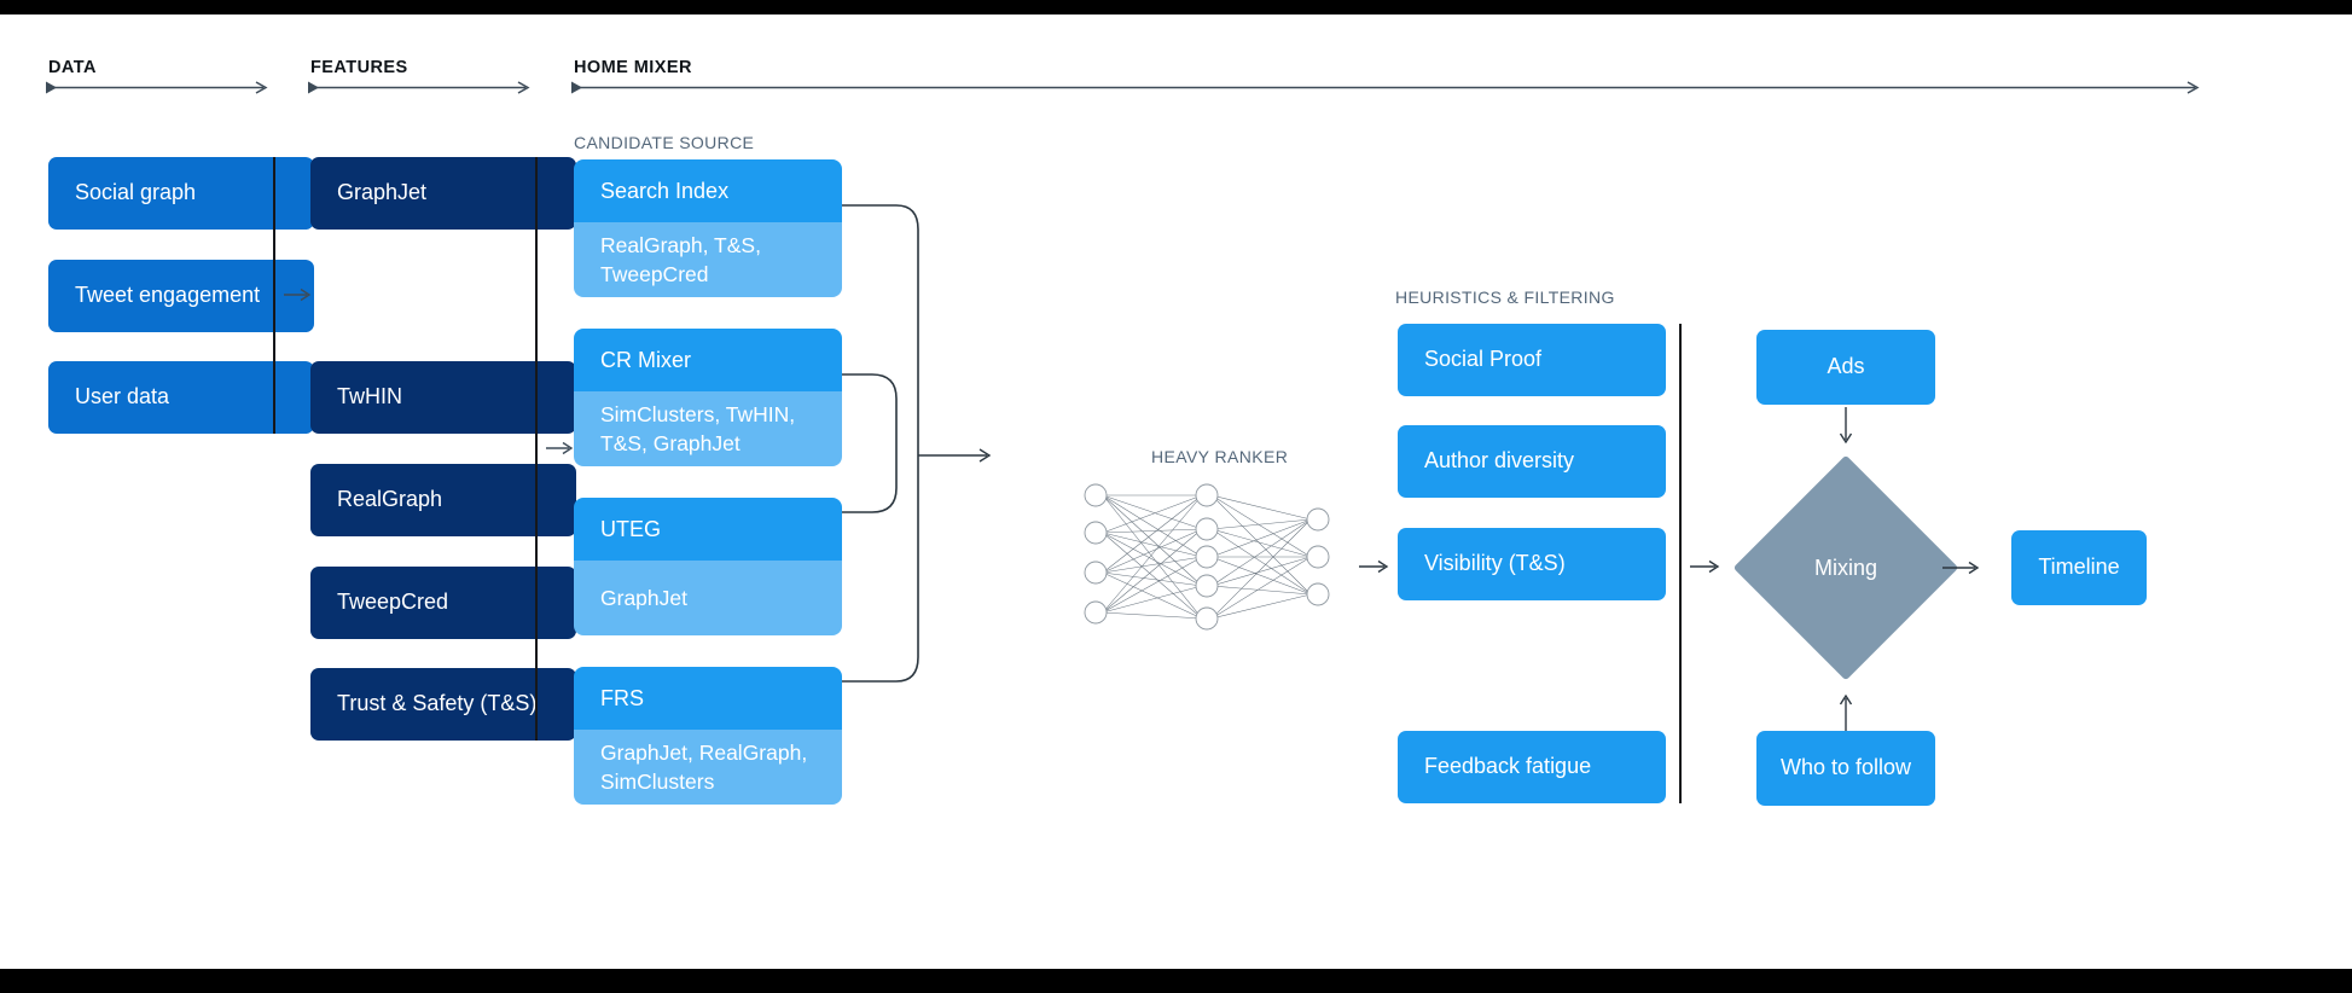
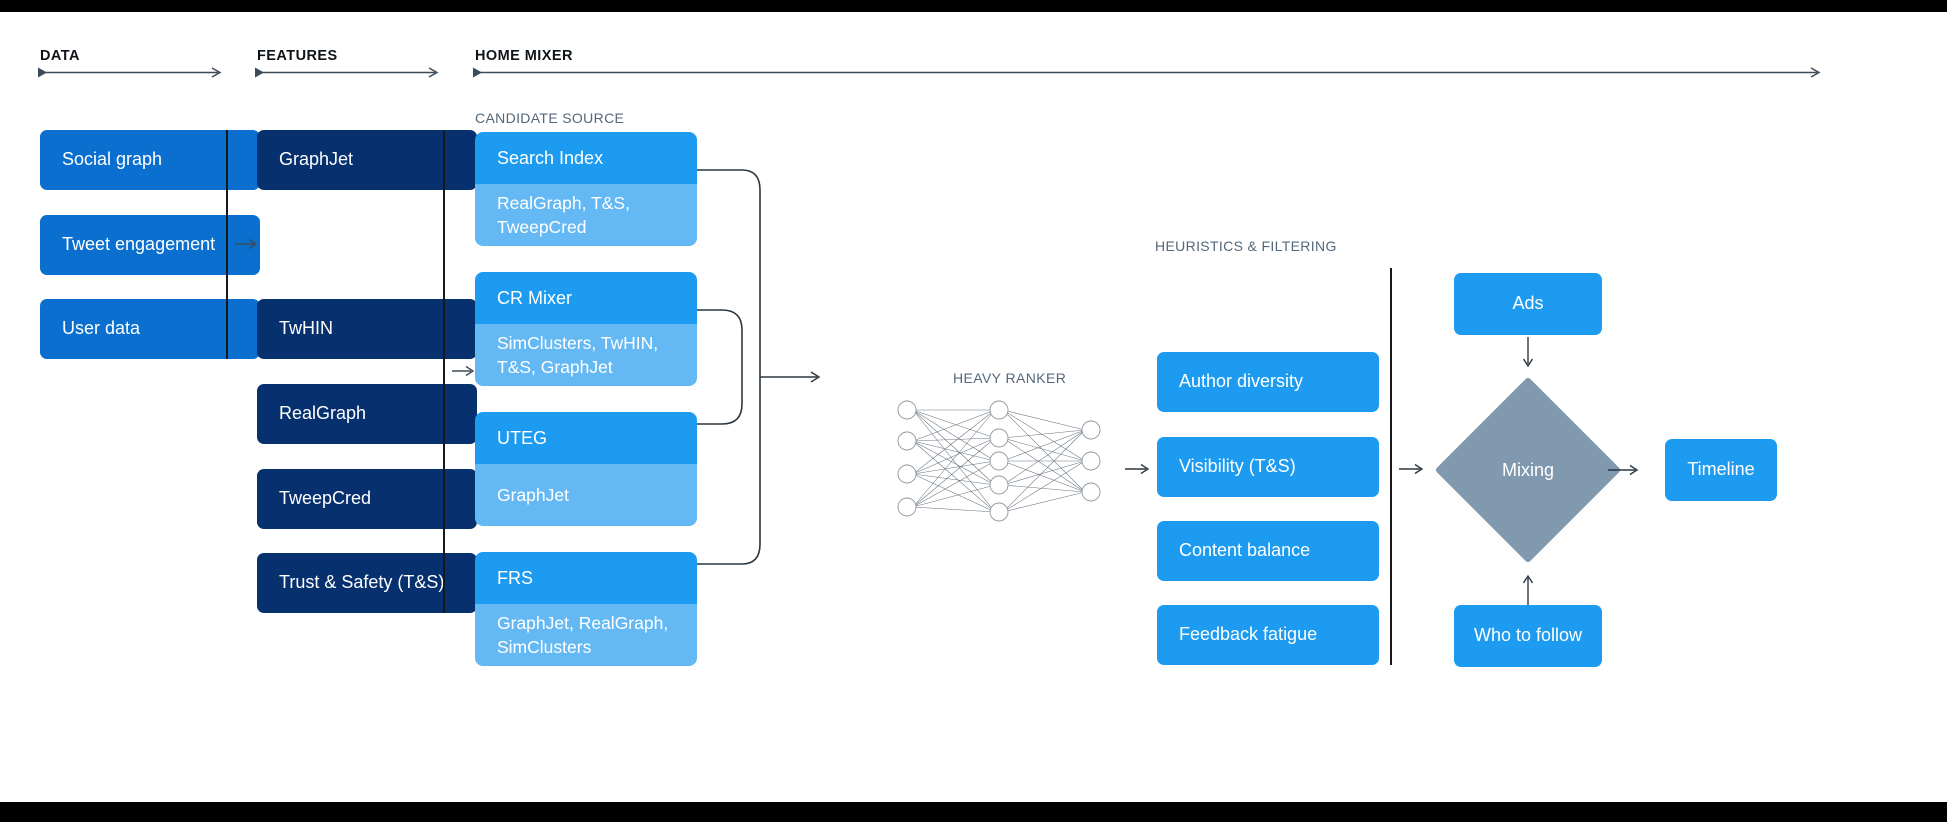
  DATA
  FEATURES
  HOME MIXER
  Social graph
  Tweet engagement
  User data
  GraphJet
  TwHIN
  RealGraph
  TweepCred
  Trust & Safety (T&S)
  CANDIDATE SOURCE
  Search Index
  RealGraph, T&S, TweepCred
  CR Mixer
  SimClusters, TwHIN, T&S, GraphJet
  UTEG
  GraphJet
  FRS
  GraphJet, RealGraph, SimClusters
  HEAVY RANKER
  HEURISTICS & FILTERING
- Social Proof
  Author diversity
  Visibility (T&S)
+ Content balance
  Feedback fatigue
  Ads
  Mixing
  Who to follow
  Timeline
